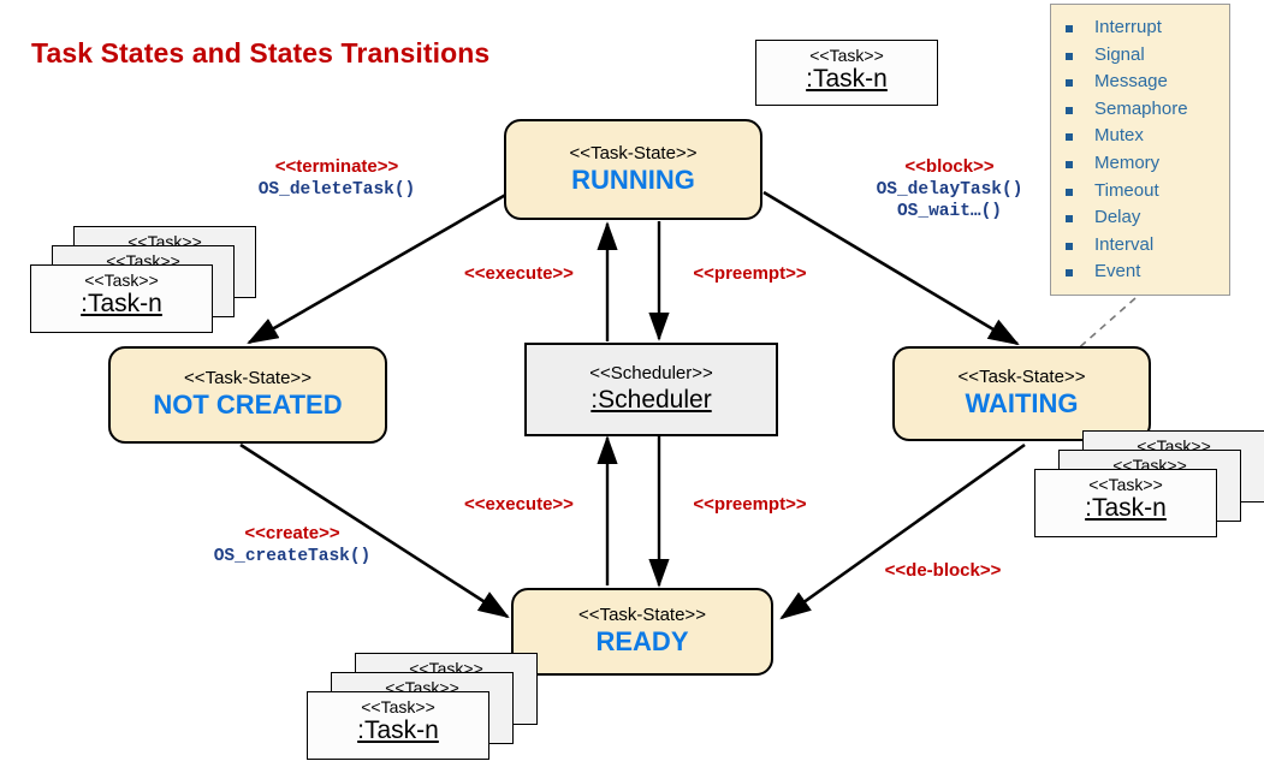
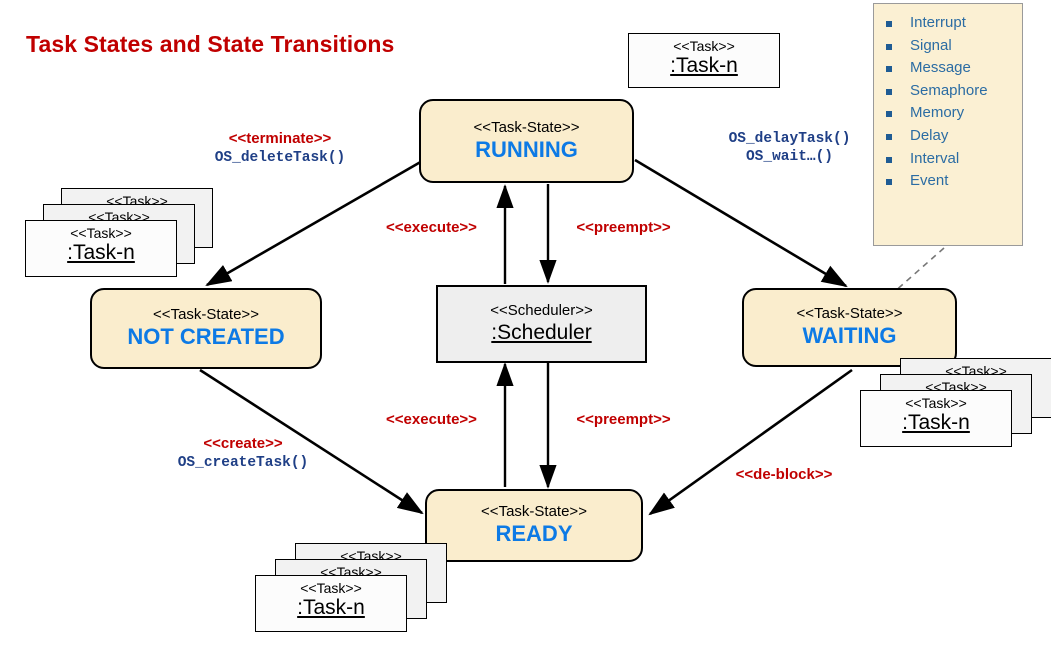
- Task States and States Transitions
+ Task States and State Transitions
  Interrupt
  Signal
  Message
  Semaphore
- Mutex
  Memory
- Timeout
  Delay
  Interval
  Event
  <<Task>>
  :Task-n
  <<Task-State>>
  RUNNING
  <<Scheduler>>
  :Scheduler
  <<Task-State>>
  NOT CREATED
  <<Task-State>>
  WAITING
  <<Task-State>>
  READY
  <<Task>>
  <<Task>>
  <<Task>>
  :Task-n
  <<Task>>
  <<Task>>
  <<Task>>
  :Task-n
  <<Task>>
  <<Task>>
  <<Task>>
  :Task-n
  <<terminate>>
  OS_deleteTask()
- <<block>>
  OS_delayTask()
  OS_wait…()
  <<execute>>
  <<preempt>>
  <<execute>>
  <<preempt>>
  <<create>>
  OS_createTask()
  <<de-block>>
